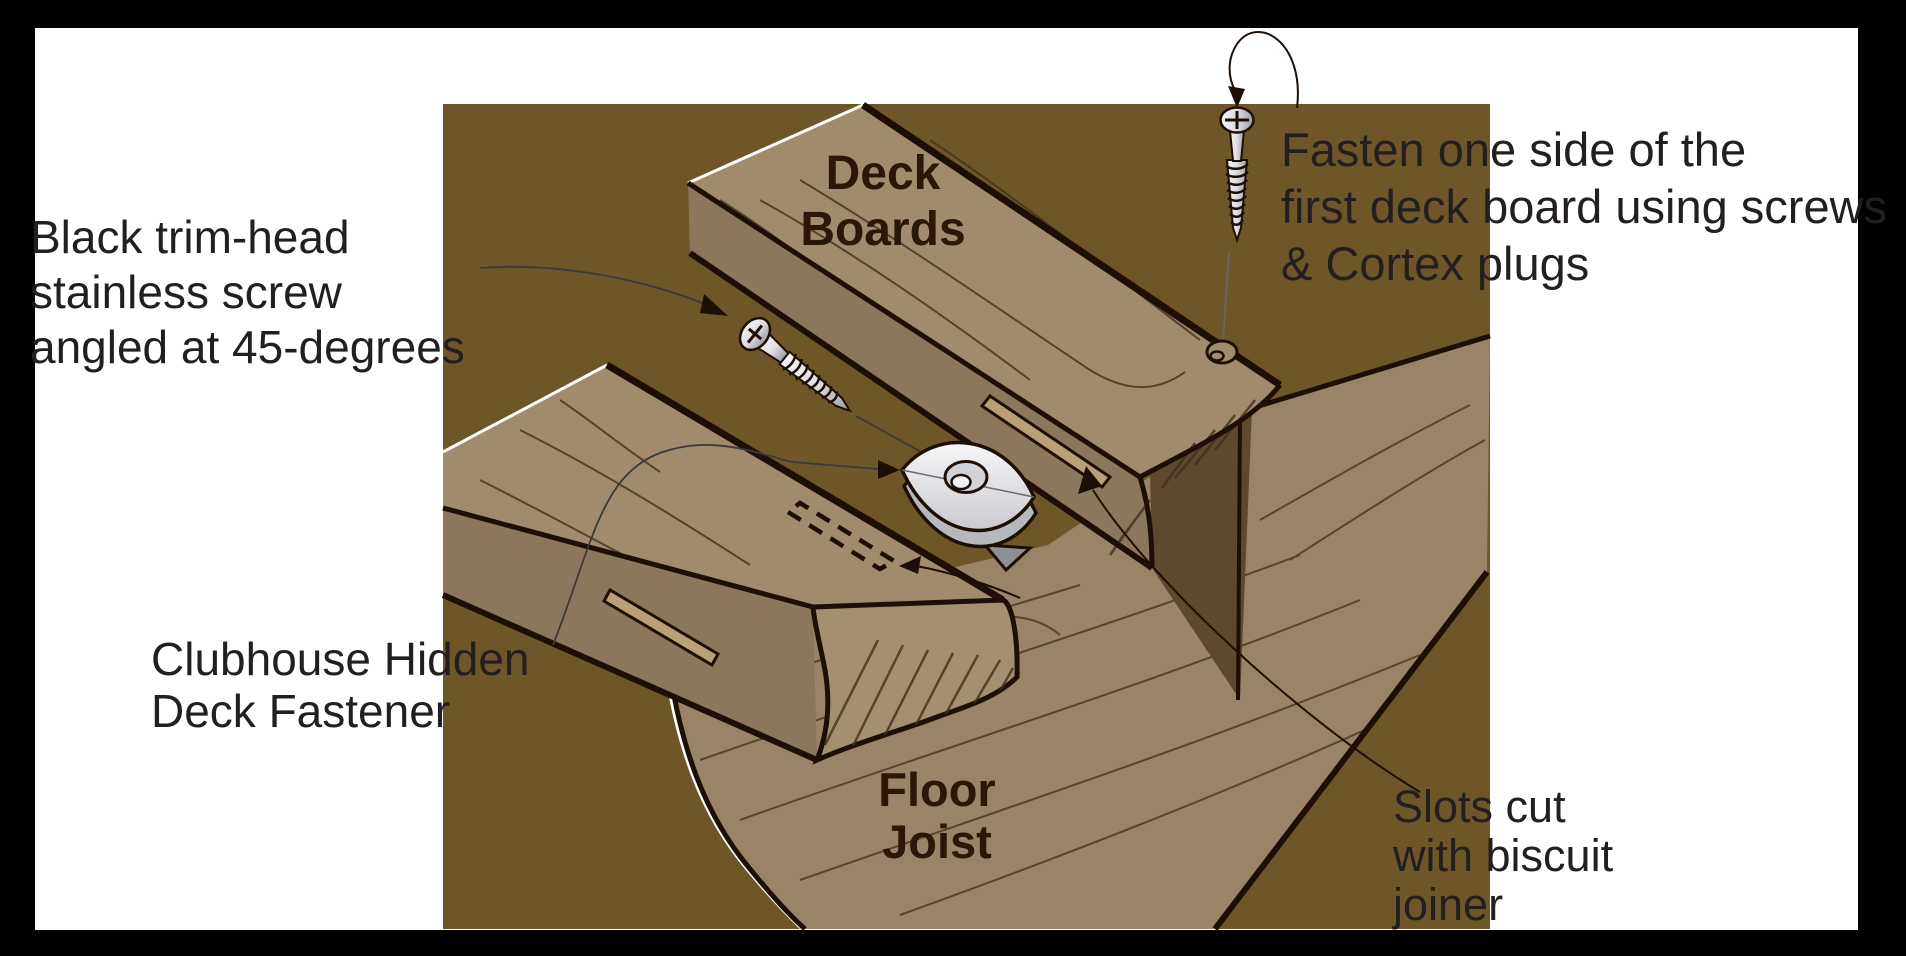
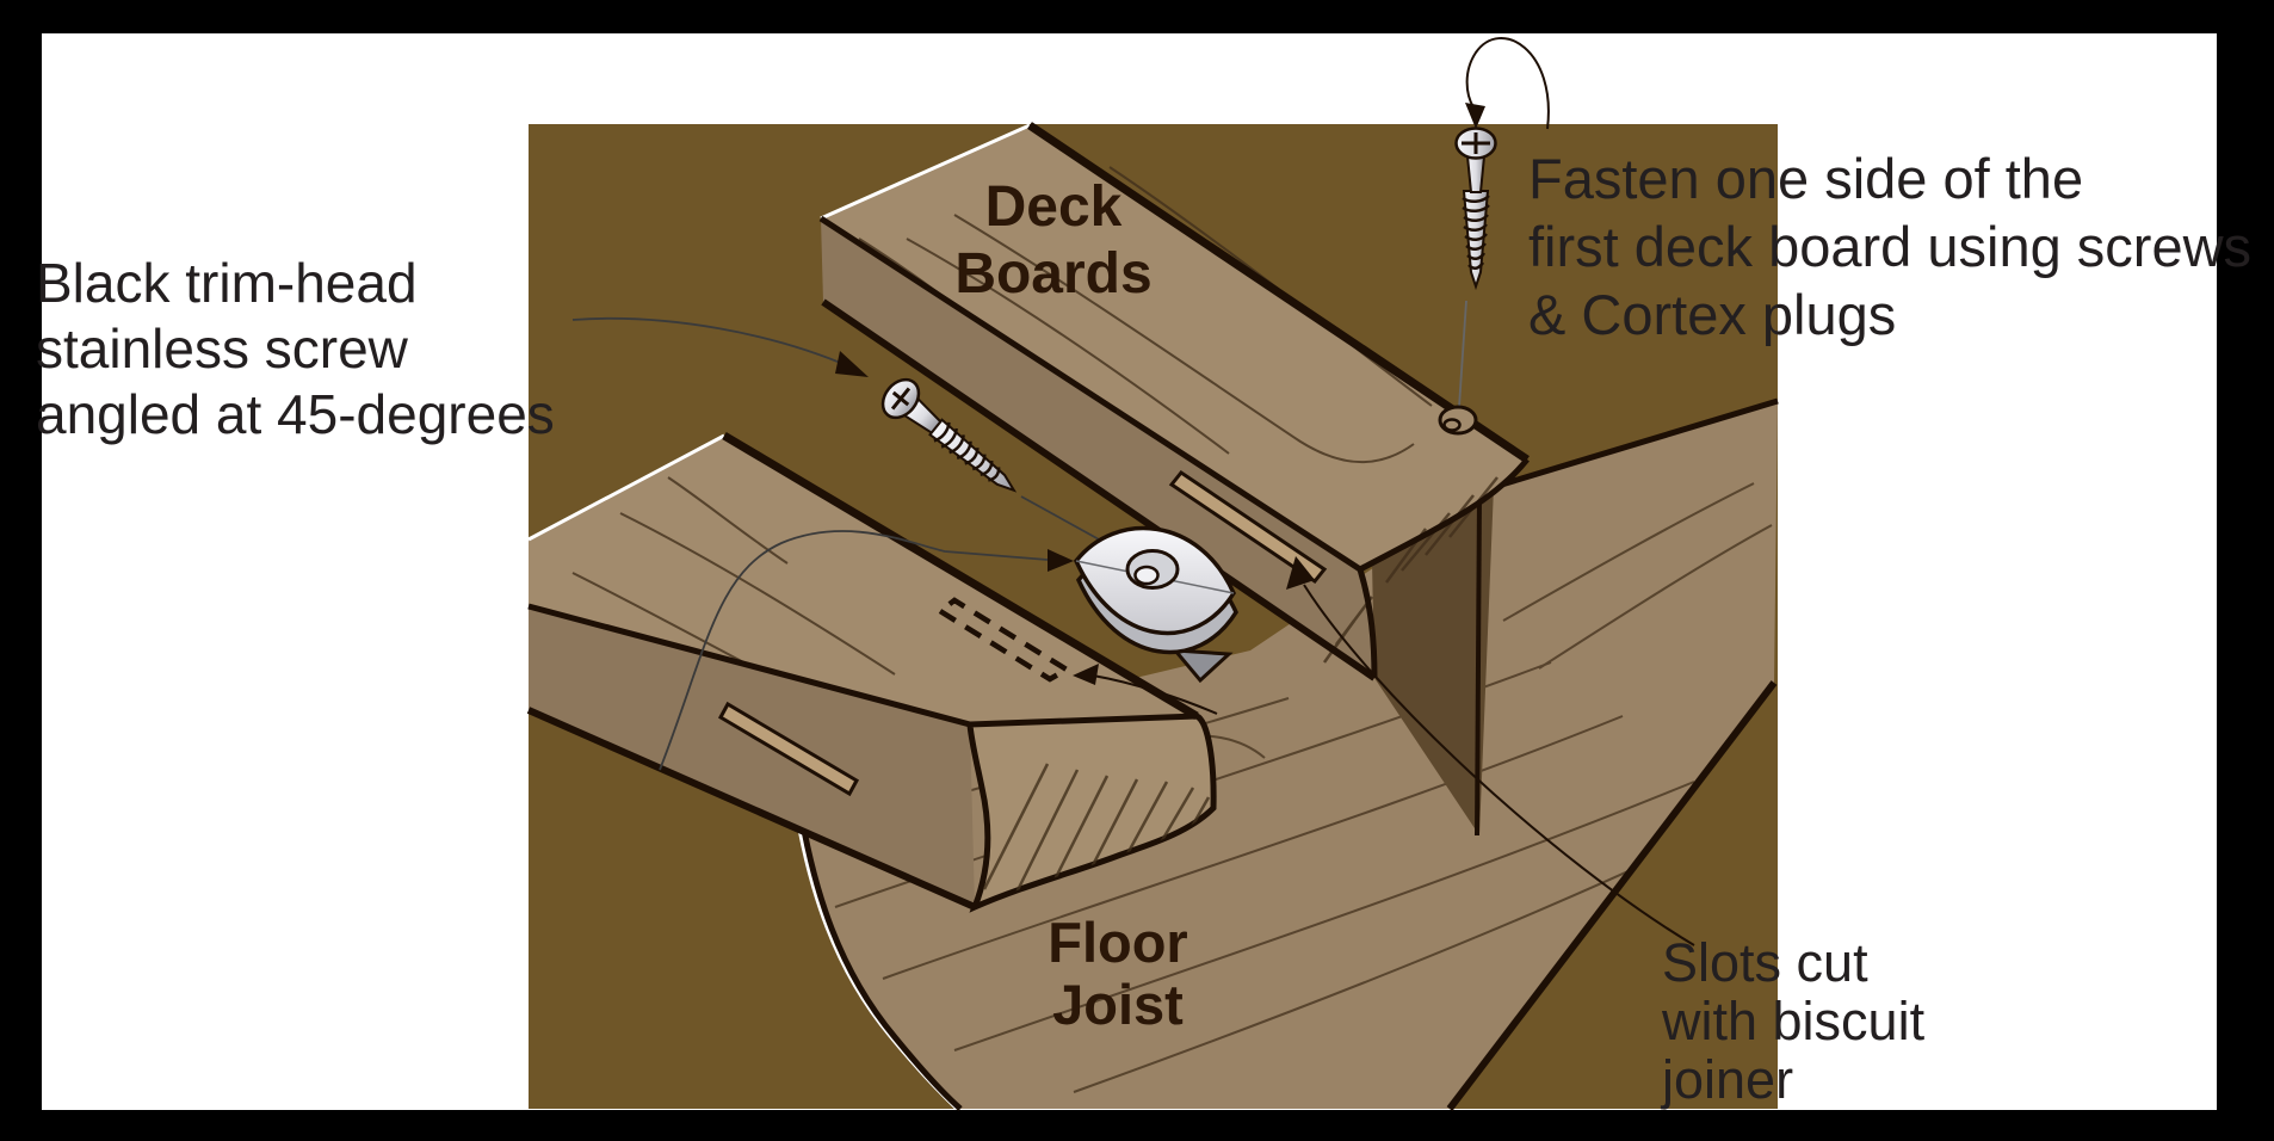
  Black trim-head
  stainless screw
  angled at 45-degrees
  Fasten one side of the
  first deck board using screws
  & Cortex plugs
- Clubhouse Hidden
- Deck Fastener
  Slots cut
  with biscuit
  joiner
  Deck
  Boards
  Floor
  Joist
